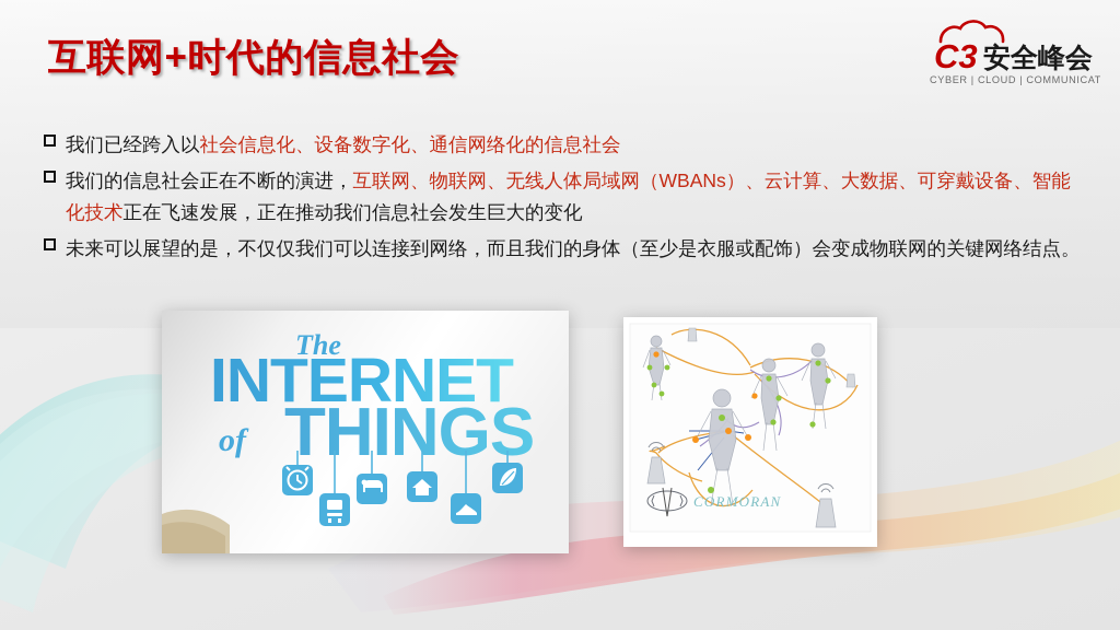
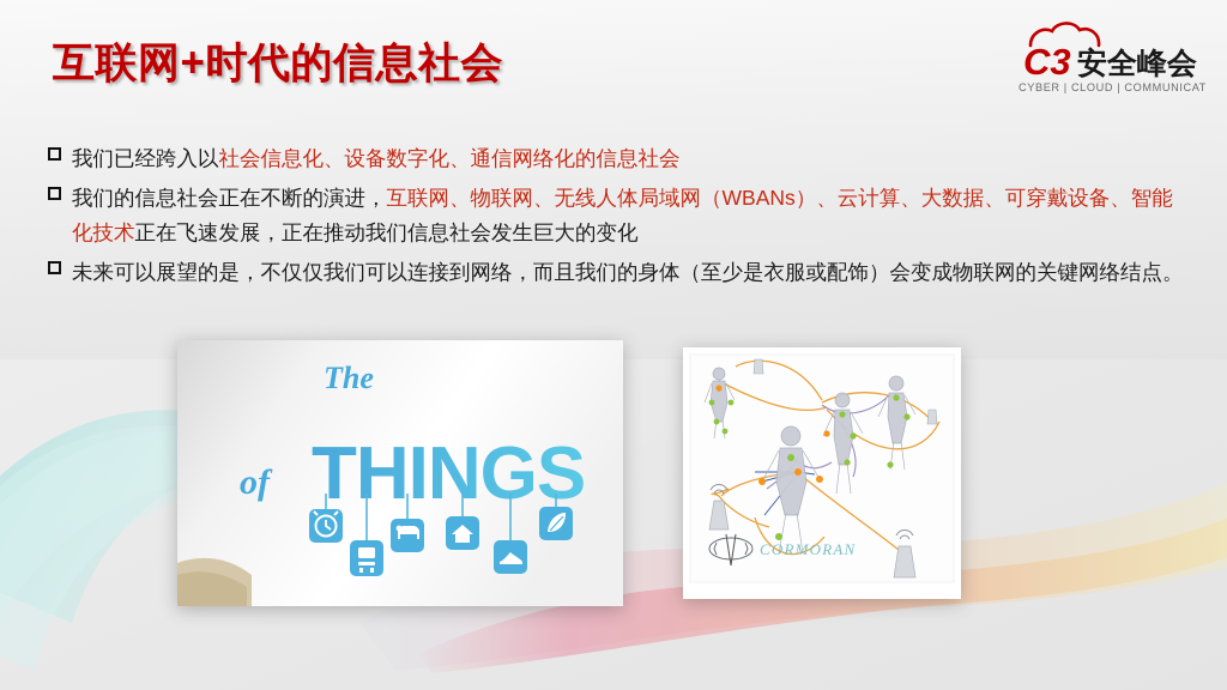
  互联网+时代的信息社会
  C3
  安全峰会
  CYBER | CLOUD | COMMUNICAT
  我们已经跨入以社会信息化、设备数字化、通信网络化的信息社会
  我们的信息社会正在不断的演进，互联网、物联网、无线人体局域网（WBANs）、云计算、大数据、可穿戴设备、智能化技术正在飞速发展，正在推动我们信息社会发生巨大的变化
  未来可以展望的是，不仅仅我们可以连接到网络，而且我们的身体（至少是衣服或配饰）会变成物联网的关键网络结点。
  The
- INTERNET
  of
  THINGS
  CORMORAN
